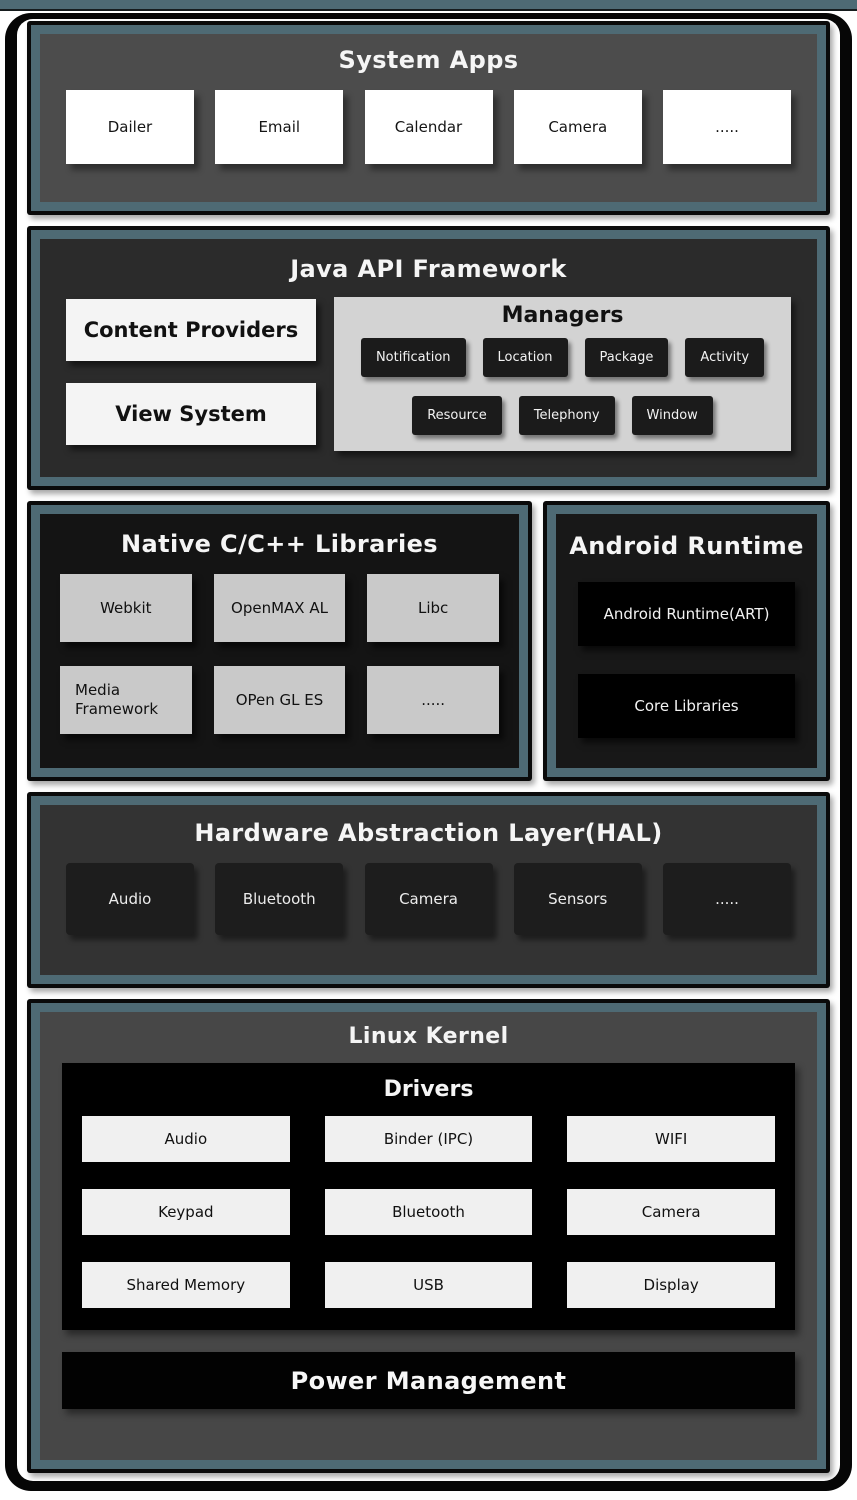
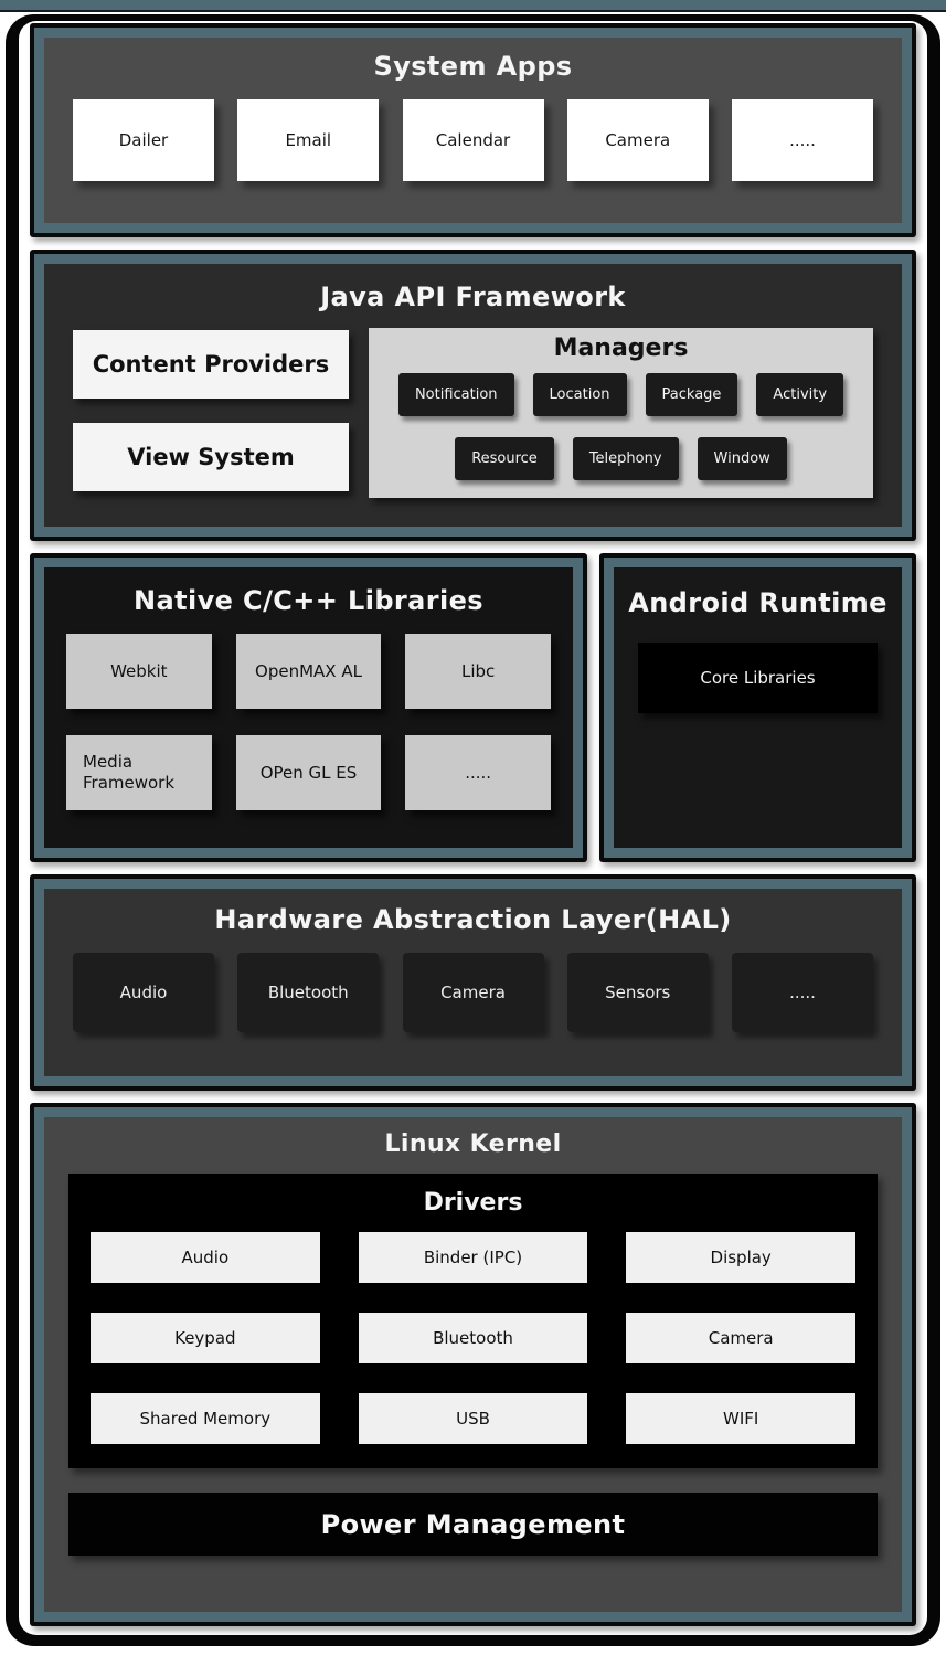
  System Apps
  Dailer
  Email
  Calendar
  Camera
  .....
  Java API Framework
  Content Providers
  View System
  Managers
  Notification
  Location
  Package
  Activity
  Resource
  Telephony
  Window
  Native C/C++ Libraries
  Webkit
  OpenMAX AL
  Libc
  Media Framework
  OPen GL ES
  .....
  Android Runtime
- Android Runtime(ART)
  Core Libraries
  Hardware Abstraction Layer(HAL)
  Audio
  Bluetooth
  Camera
  Sensors
  .....
  Linux Kernel
  Drivers
  Audio
  Binder (IPC)
- WIFI
+ Display
  Keypad
  Bluetooth
  Camera
  Shared Memory
  USB
- Display
+ WIFI
  Power Management
